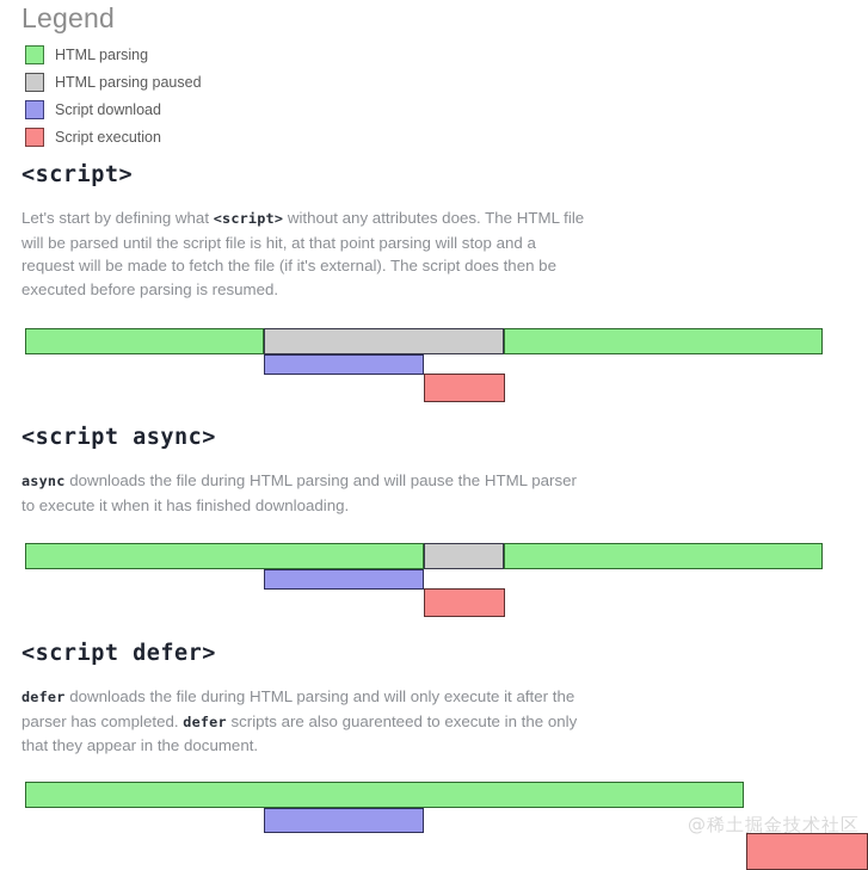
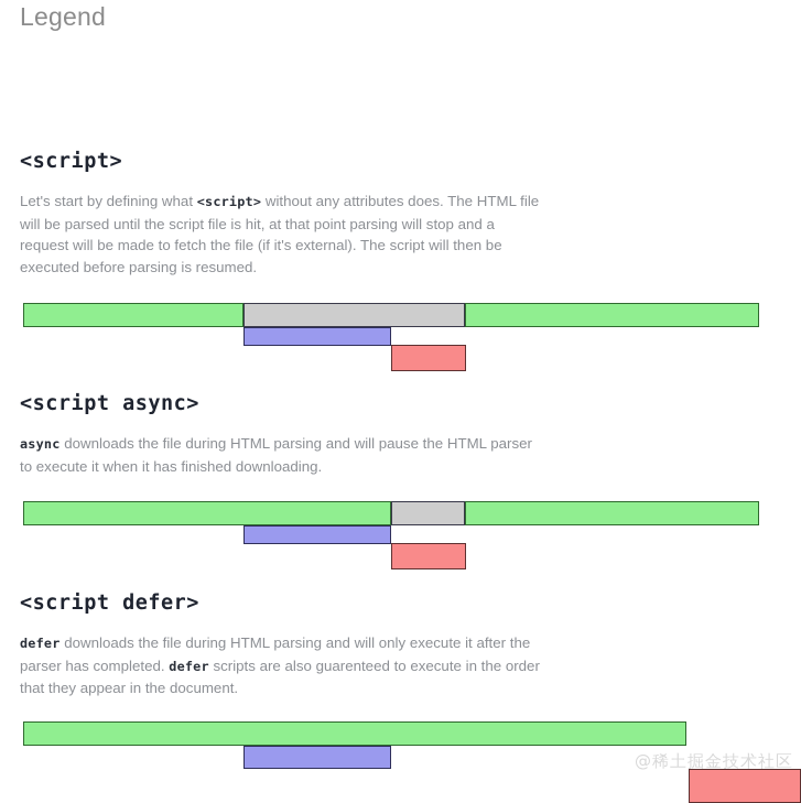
  Legend
- HTML parsing
- HTML parsing paused
- Script download
- Script execution
  @稀土掘金技术社区
  <script>
- Let's start by defining what <script> without any attributes does. The HTML file will be parsed until the script file is hit, at that point parsing will stop and a request will be made to fetch the file (if it's external). The script does then be executed before parsing is resumed.
+ Let's start by defining what <script> without any attributes does. The HTML file will be parsed until the script file is hit, at that point parsing will stop and a request will be made to fetch the file (if it's external). The script will then be executed before parsing is resumed.
  <script async>
  async downloads the file during HTML parsing and will pause the HTML parser to execute it when it has finished downloading.
  <script defer>
- defer downloads the file during HTML parsing and will only execute it after the parser has completed. defer scripts are also guarenteed to execute in the only that they appear in the document.
+ defer downloads the file during HTML parsing and will only execute it after the parser has completed. defer scripts are also guarenteed to execute in the order that they appear in the document.
